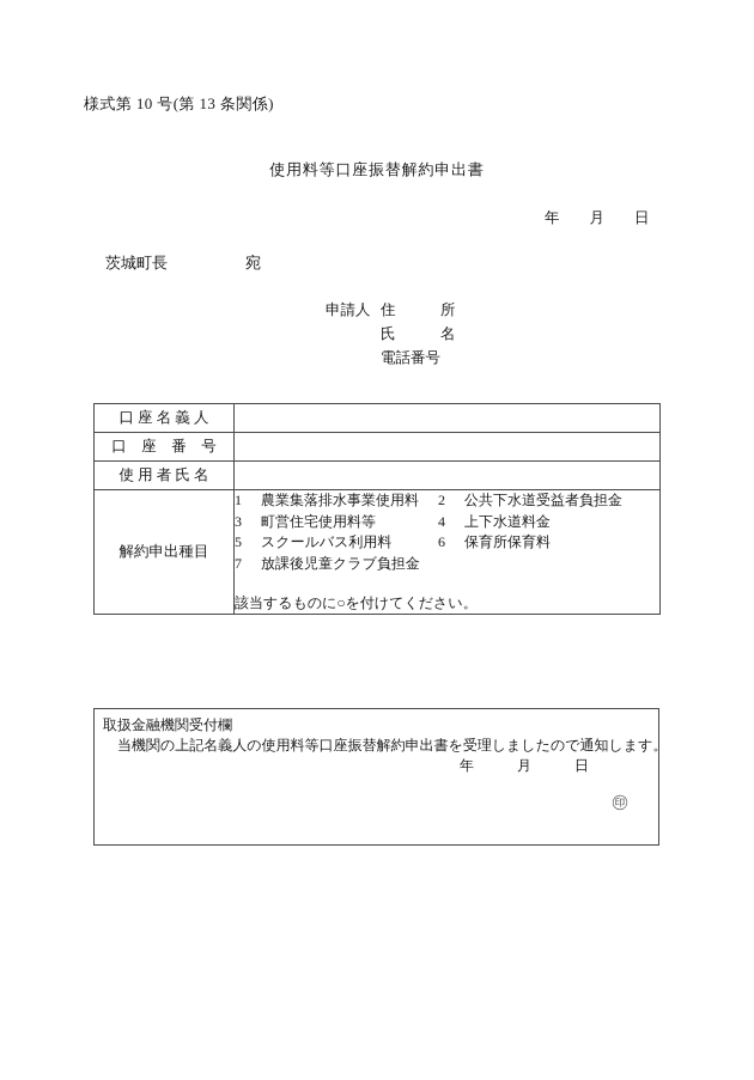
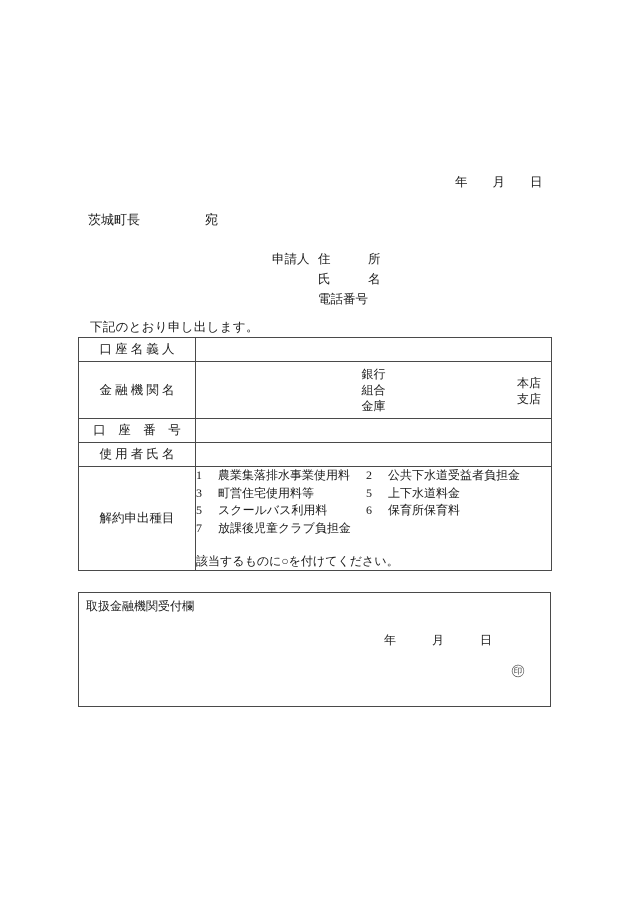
- 様式第 10 号(第 13 条関係)
- 使用料等口座振替解約申出書
  年 月 日
  茨城町長 宛
  申請人
  住 所
  氏 名
  電話番号
+ 下記のとおり申し出します。
  口 座 名 義 人
+ 金 融 機 関 名	銀行組合金庫 本店支店
  口 座 番 号
  使 用 者 氏 名
- 解約申出種目	1 農業集落排水事業使用料 2 公共下水道受益者負担金3 町営住宅使用料等 4 上下水道料金5 スクールバス利用料 6 保育所保育料7 放課後児童クラブ負担金 該当するものに○を付けてください。
+ 解約申出種目	1 農業集落排水事業使用料 2 公共下水道受益者負担金3 町営住宅使用料等 5 上下水道料金5 スクールバス利用料 6 保育所保育料7 放課後児童クラブ負担金 該当するものに○を付けてください。
  取扱金融機関受付欄
- 当機関の上記名義人の使用料等口座振替解約申出書を受理しましたので通知します。
  年 月 日
  ㊞
